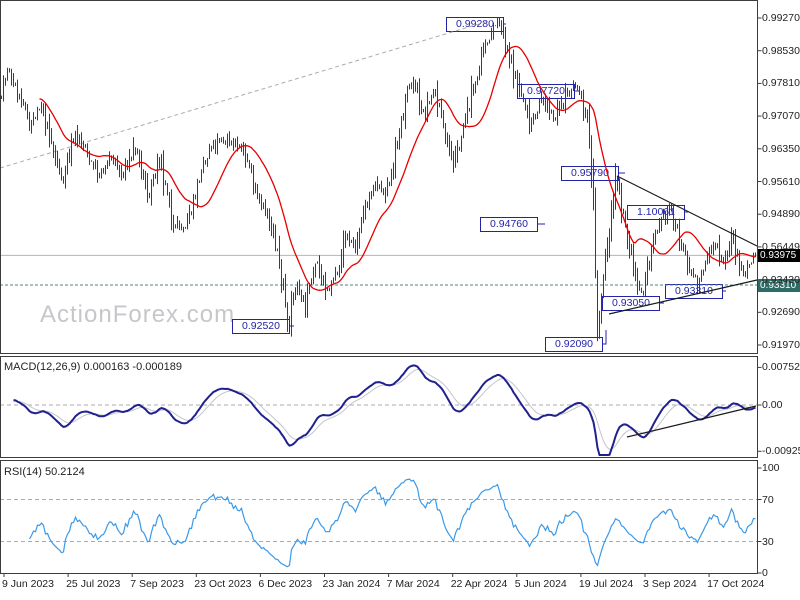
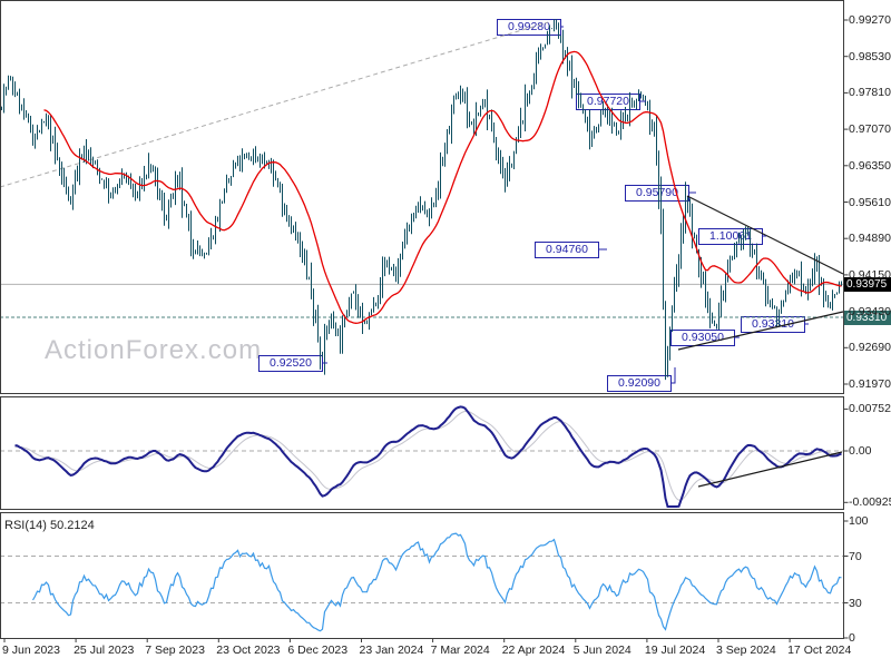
  ActionForex.com
  0.9980
  0.97720
  0.95790
  1.10061
  0.94760
  0.9331
  0.93050
  0.92520
  0.92090
- MACD(12,26,9) 0.000163 -0.000189
  RSI(14) 50.2124
  0.93975
  0.93310
  0.99270
  0.98530
  0.97810
  0.97070
  0.96350
  0.95610
  0.94890
- 0.56449
+ 0.94150
  0.93430
  0.92690
  0.91970
  0.00752
  0.00
  -0.0092
  100
  70
  30
  0
  9 Jun 2023
  25 Jul 2023
  7 Sep 2023
  23 Oct 2023
  6 Dec 2023
  23 Jan 2024
  7 Mar 2024
  22 Apr 2024
  5 Jun 2024
  19 Jul 2024
  3 Sep 2024
  17 Oct 2024
